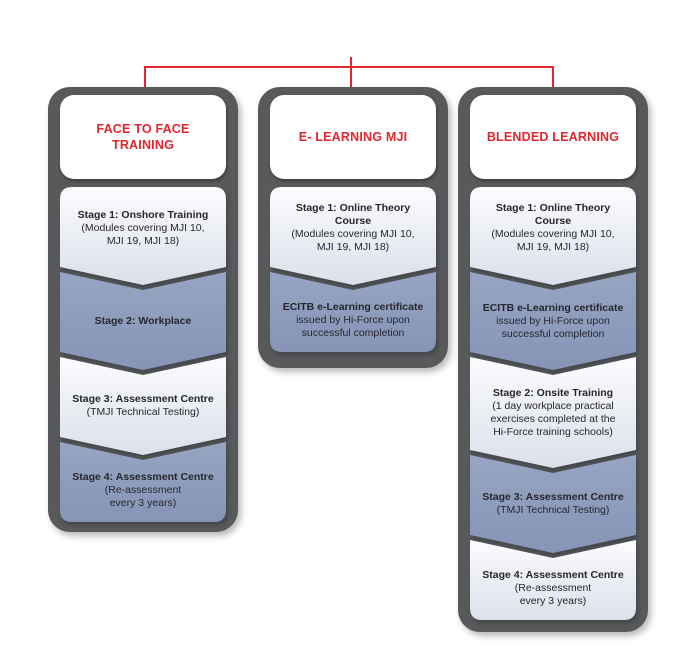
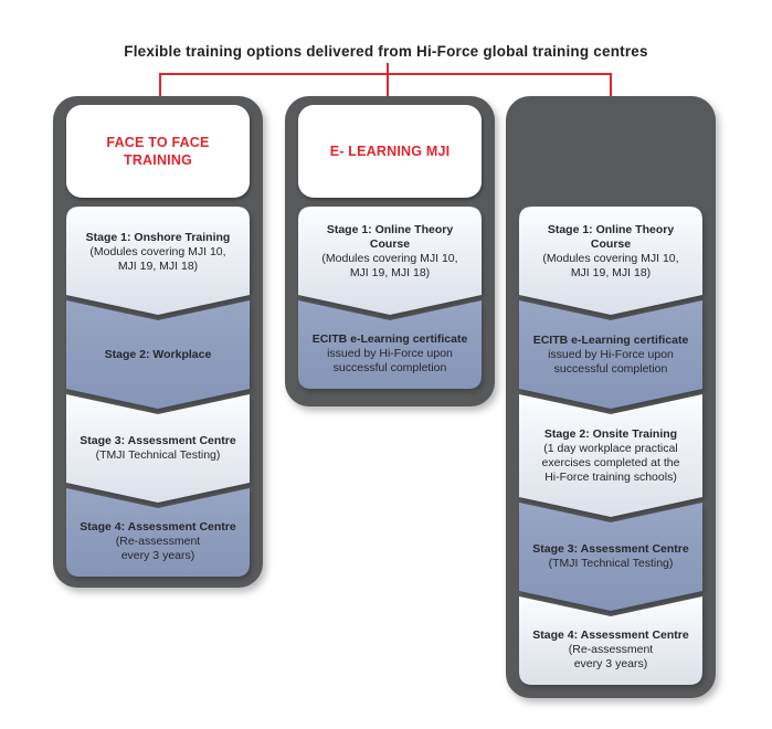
+ Flexible training options delivered from Hi-Force global training centres
  FACE TO FACE TRAINING
  Stage 1: Onshore Training
  (Modules covering MJI 10,
  MJI 19, MJI 18)
  Stage 2: Workplace
  Stage 3: Assessment Centre
  (TMJI Technical Testing)
  Stage 4: Assessment Centre
  (Re-assessment
  every 3 years)
  E- LEARNING MJI
  Stage 1: Online Theory Course
  (Modules covering MJI 10,
  MJI 19, MJI 18)
  ECITB e-Learning certificate
  issued by Hi-Force upon
  successful completion
- BLENDED LEARNING
  Stage 1: Online Theory Course
  (Modules covering MJI 10,
  MJI 19, MJI 18)
  ECITB e-Learning certificate
  issued by Hi-Force upon
  successful completion
  Stage 2: Onsite Training
  (1 day workplace practical
  exercises completed at the
  Hi-Force training schools)
  Stage 3: Assessment Centre
  (TMJI Technical Testing)
  Stage 4: Assessment Centre
  (Re-assessment
  every 3 years)
